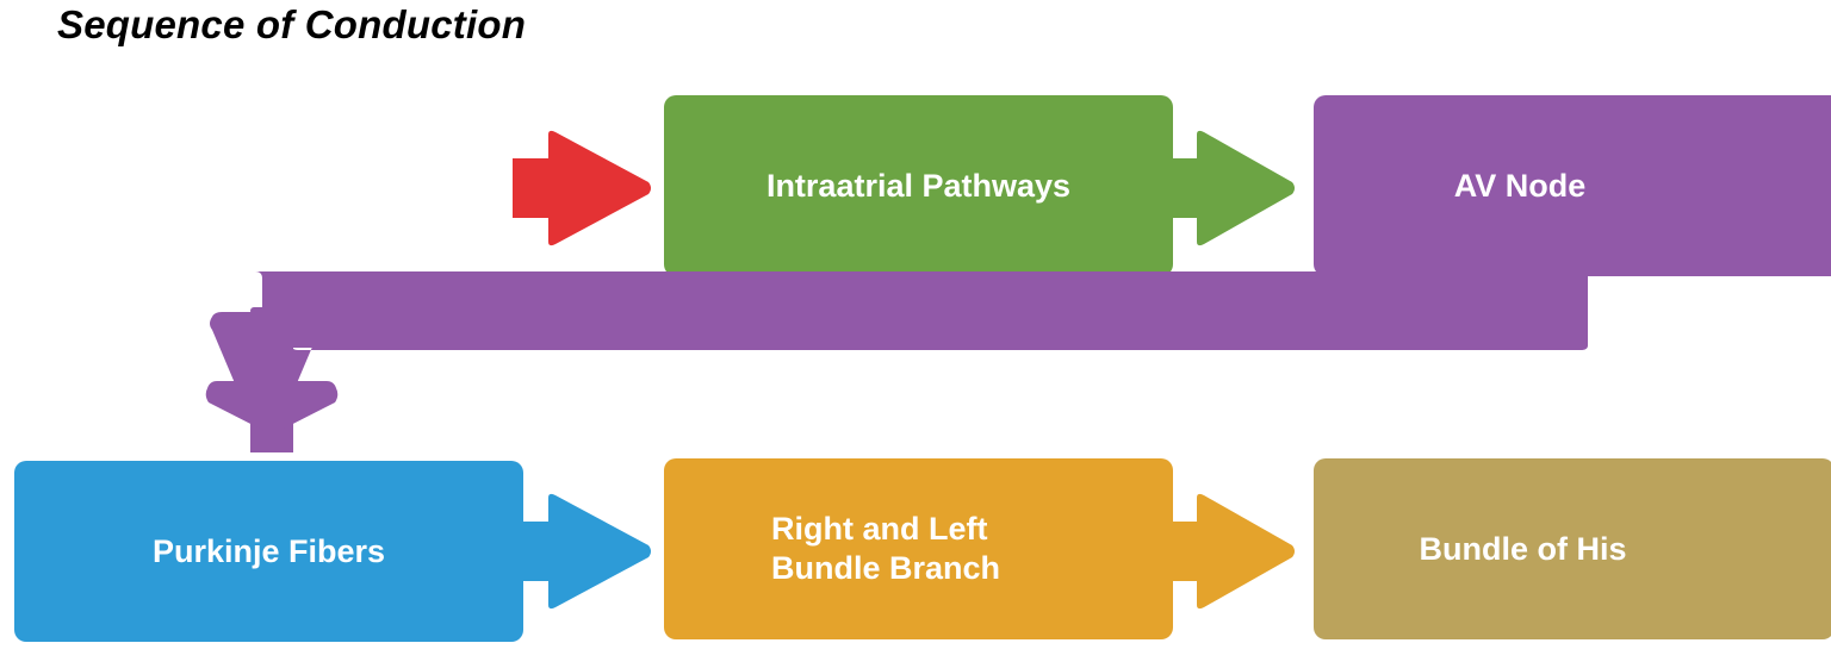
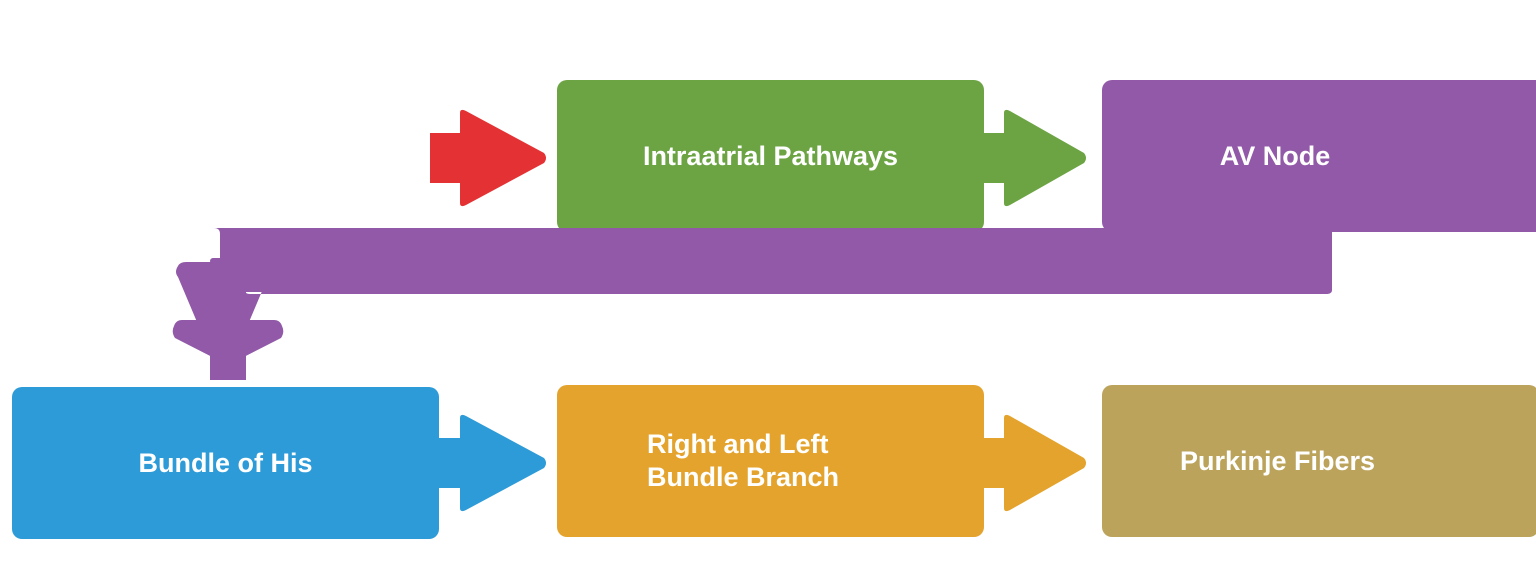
- Sequence of Conduction
  Intraatrial Pathways
  AV Node
- Purkinje Fibers
+ Bundle of His
  Right and Left
  Bundle Branch
- Bundle of His
+ Purkinje Fibers
